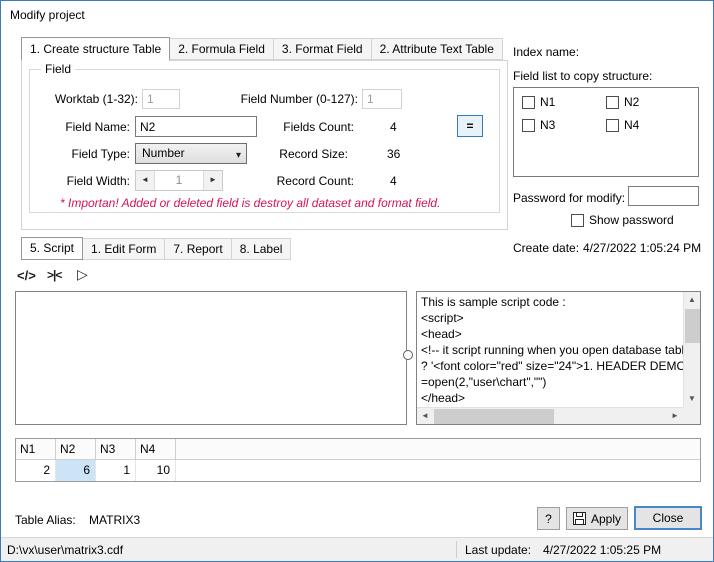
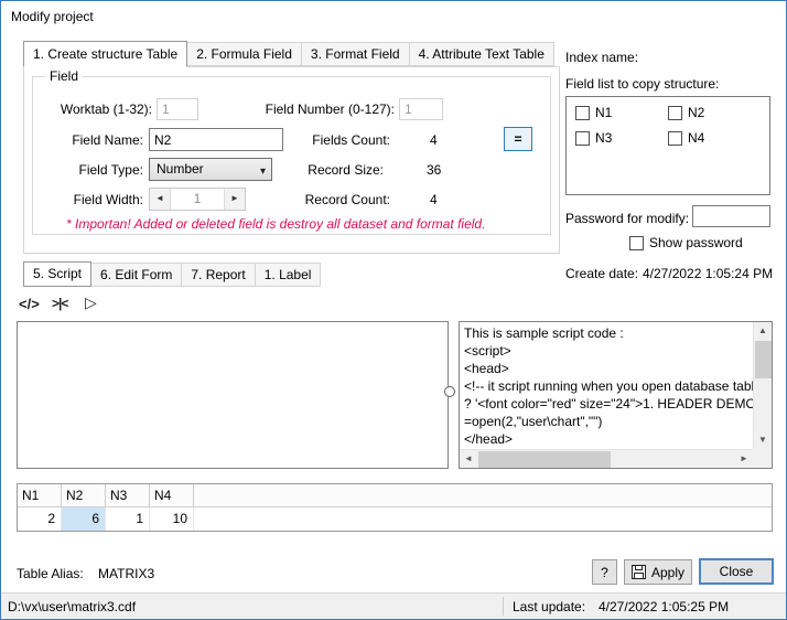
  Modify project
  1. Create structure Table
  2. Formula Field
  3. Format Field
- 2. Attribute Text Table
+ 4. Attribute Text Table
  Field
  Worktab (1-32):
  1
  Field Number (0-127):
  1
  Field Name:
  N2
  Fields Count:
  4
  =
  Field Type:
  Number
  ▾
  Record Size:
  36
  Field Width:
  ◄
  1
  ►
  Record Count:
  4
  * Importan! Added or deleted field is destroy all dataset and format field.
  Index name:
  Field list to copy structure:
  N1
  N2
  N3
  N4
  Password for modify:
  Show password
  Create date:
  4/27/2022 1:05:24 PM
  5. Script
- 1. Edit Form
+ 6. Edit Form
  7. Report
- 8. Label
+ 1. Label
  </>
  >|<
  ▷
  This is sample script code :
  <script>
  <head>
  <!-- it script running when you open database tab
  ? '<font color="red" size="24">1. HEADER DEMO
  =open(2,"user\chart","")
  </head>
  ▲
  ▼
  ◄
  ►
  N1
  N2
  N3
  N4
  2
  6
  1
  10
  Table Alias:
  MATRIX3
  ?
  Apply
  Close
  D:\vx\user\matrix3.cdf
  Last update:
  4/27/2022 1:05:25 PM
